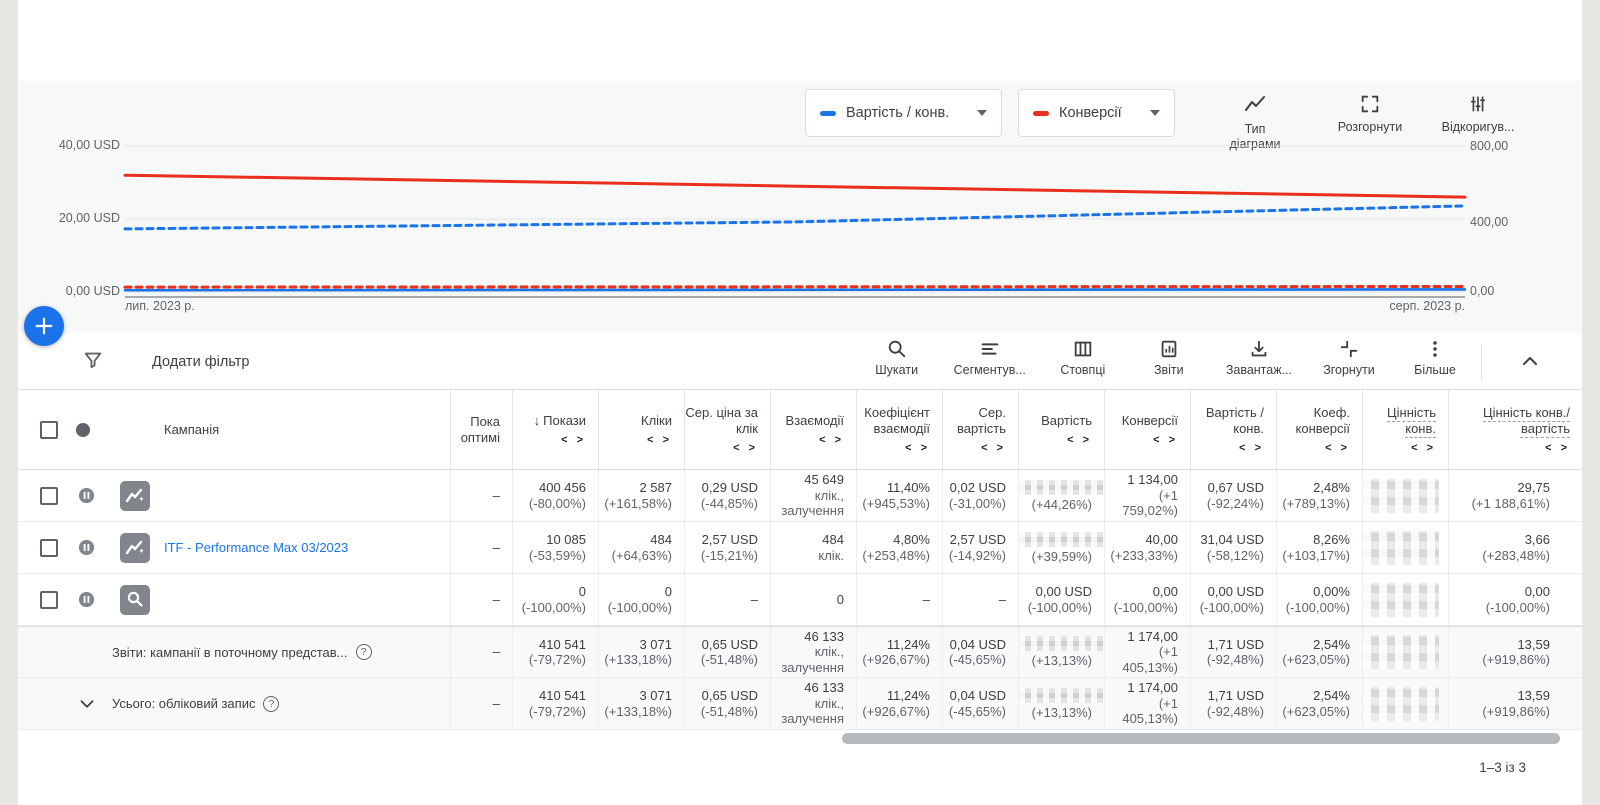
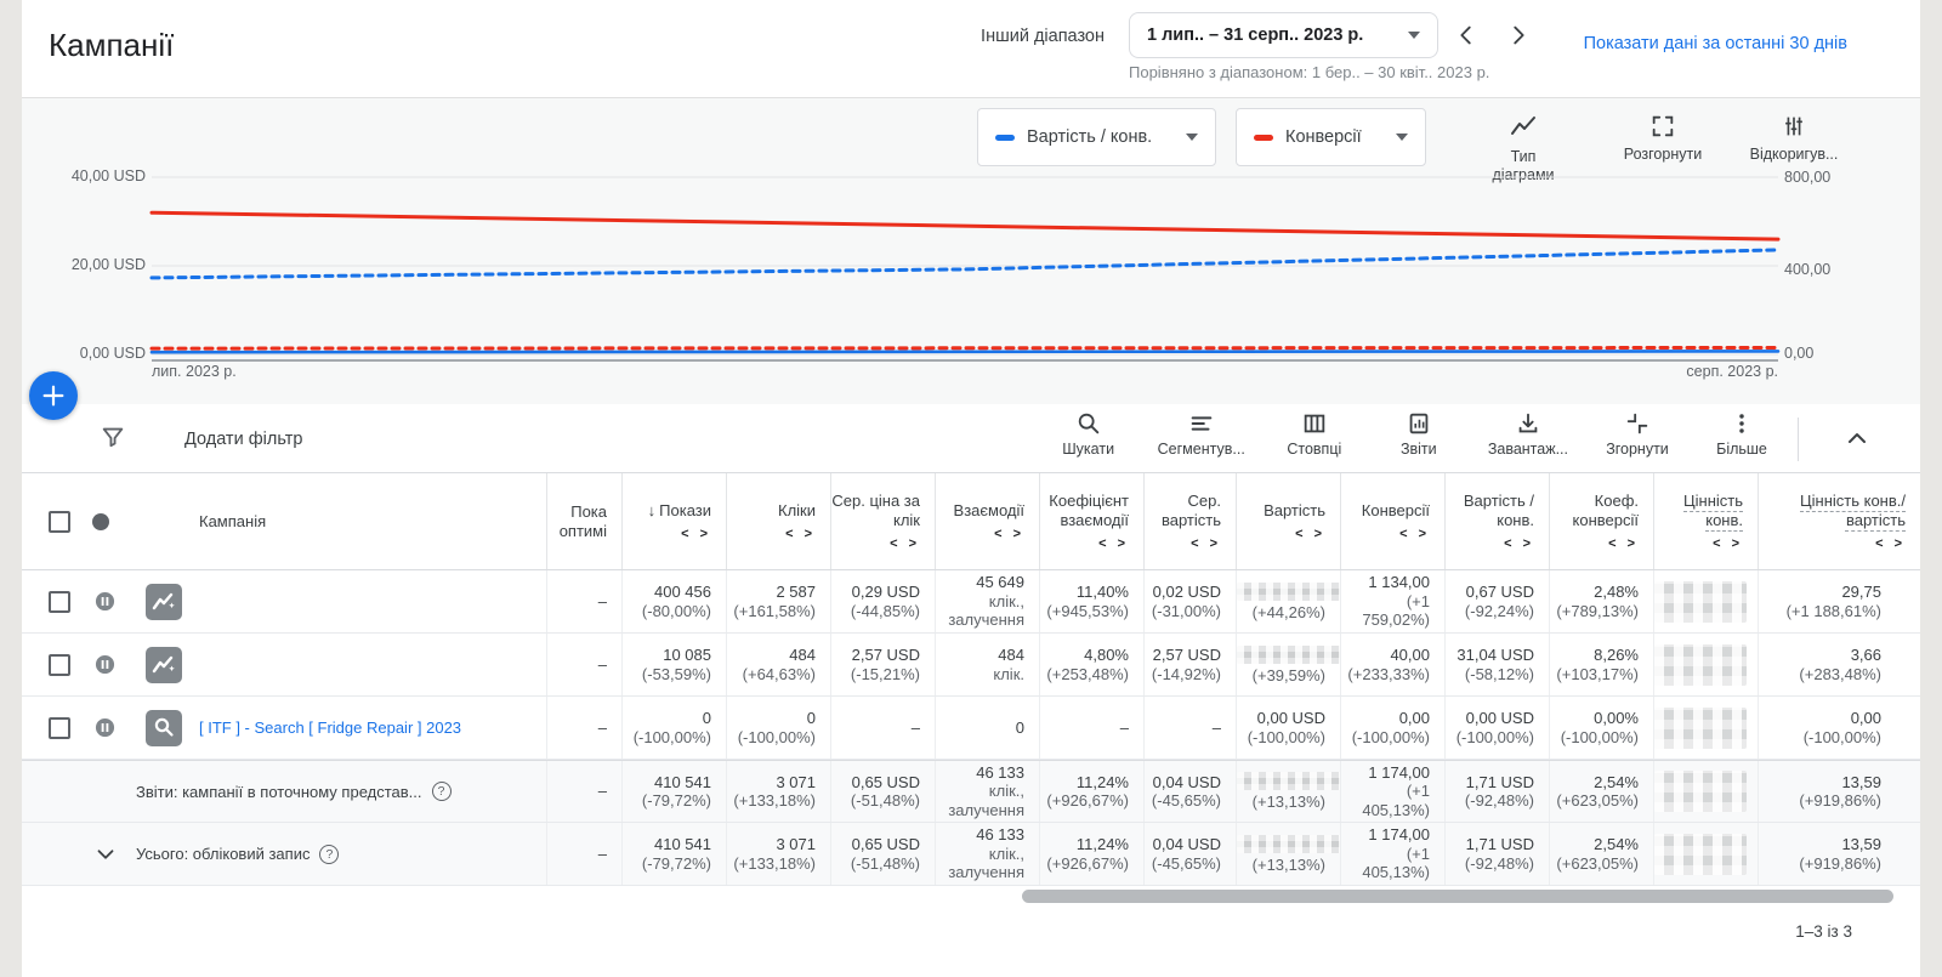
+ Кампанії
+ Інший діапазон
+ 1 лип.. – 31 серп.. 2023 р.
+ Показати дані за останні 30 днів
+ Порівняно з діапазоном: 1 бер.. – 30 квіт.. 2023 р.
  Вартість / конв.
  Конверсії
  Тип діаграми
  Розгорнути
  Відкоригув...
  40,00 USD
  20,00 USD
  0,00 USD
  800,00
  400,00
  0,00
  лип. 2023 р.
  серп. 2023 р.
  Додати фільтр
  Шукати
  Сегментув...
  Стовпці
  Звіти
  Завантаж...
  Згорнути
  Більше
  Кампанія
  Пока оптимі
  ↓ Покази
  < >
  Кліки
  < >
  Сер. ціна за клік
  < >
  Взаємодії
  < >
  Коефіцієнт взаємодії
  < >
  Сер. вартість
  < >
  Вартість
  < >
  Конверсії
  < >
  Вартість / конв.
  < >
  Коеф. конверсії
  < >
  Цінність конв.
  < >
  Цінність конв./ вартість
  < >
  –
  400 456
  (-80,00%)
  2 587
  (+161,58%)
  0,29 USD
  (-44,85%)
  45 649
  клік., залучення
  11,40%
  (+945,53%)
  0,02 USD
  (-31,00%)
  (+44,26%)
  1 134,00
  (+1 759,02%)
  0,67 USD
  (-92,24%)
  2,48%
  (+789,13%)
  29,75
  (+1 188,61%)
- ITF - Performance Max 03/2023
  –
  10 085
  (-53,59%)
  484
  (+64,63%)
  2,57 USD
  (-15,21%)
  484
  клік.
  4,80%
  (+253,48%)
  2,57 USD
  (-14,92%)
  (+39,59%)
  40,00
  (+233,33%)
  31,04 USD
  (-58,12%)
  8,26%
  (+103,17%)
  3,66
  (+283,48%)
+ [ ITF ] - Search [ Fridge Repair ] 2023
  –
  0
  (-100,00%)
  0
  (-100,00%)
  –
  0
  –
  –
  0,00 USD
  (-100,00%)
  0,00
  (-100,00%)
  0,00 USD
  (-100,00%)
  0,00%
  (-100,00%)
  0,00
  (-100,00%)
  Звіти: кампанії в поточному представ...
  ?
  –
  410 541
  (-79,72%)
  3 071
  (+133,18%)
  0,65 USD
  (-51,48%)
  46 133
  клік., залучення
  11,24%
  (+926,67%)
  0,04 USD
  (-45,65%)
  (+13,13%)
  1 174,00
  (+1 405,13%)
  1,71 USD
  (-92,48%)
  2,54%
  (+623,05%)
  13,59
  (+919,86%)
  Усього: обліковий запис
  ?
  –
  410 541
  (-79,72%)
  3 071
  (+133,18%)
  0,65 USD
  (-51,48%)
  46 133
  клік., залучення
  11,24%
  (+926,67%)
  0,04 USD
  (-45,65%)
  (+13,13%)
  1 174,00
  (+1 405,13%)
  1,71 USD
  (-92,48%)
  2,54%
  (+623,05%)
  13,59
  (+919,86%)
  1–3 із 3
